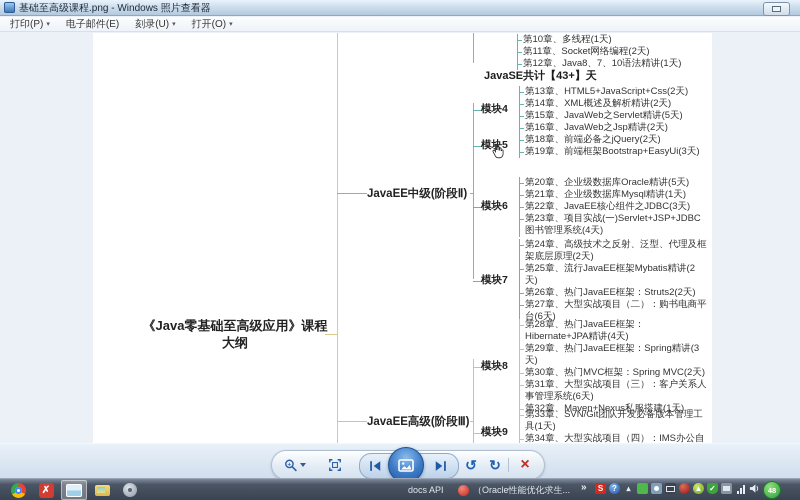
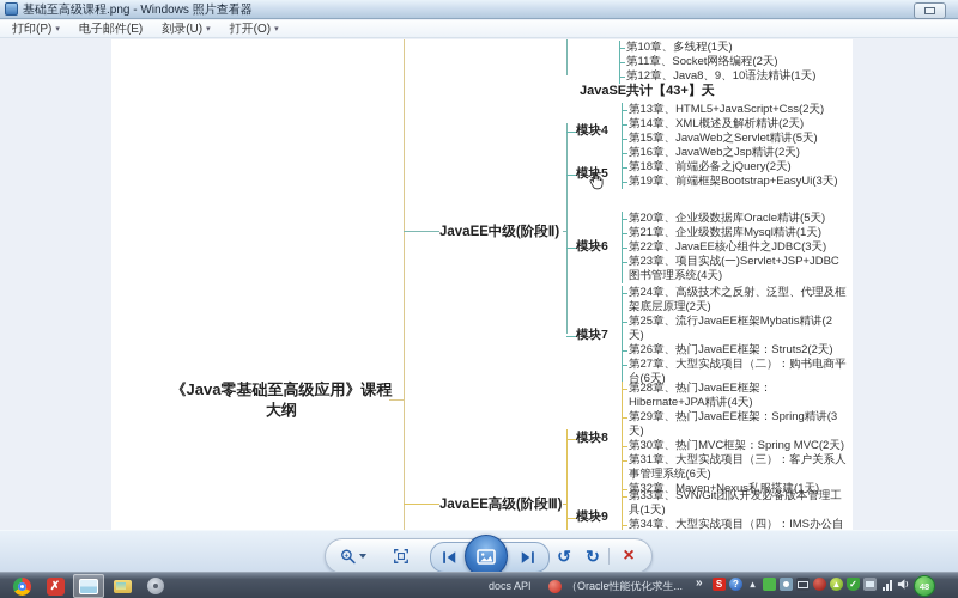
  基础至高级课程.png - Windows 照片查看器
  打印(P)
  电子邮件(E)
  刻录(U)
  打开(O)
  《Java零基础至高级应用》课程大纲
  JavaEE中级(阶段Ⅱ)
  JavaEE高级(阶段Ⅲ)
  JavaSE共计【43+】天
  第10章、多线程(1天)
  第11章、Socket网络编程(2天)
- 第12章、Java8、7、10语法精讲(1天)
+ 第12章、Java8、9、10语法精讲(1天)
  模块4
  第13章、HTML5+JavaScript+Css(2天)
  第14章、XML概述及解析精讲(2天)
  第15章、JavaWeb之Servlet精讲(5天)
  第16章、JavaWeb之Jsp精讲(2天)
  第18章、前端必备之jQuery(2天)
  第19章、前端框架Bootstrap+EasyUi(3天)
  模块6
  第20章、企业级数据库Oracle精讲(5天)
  第21章、企业级数据库Mysql精讲(1天)
  第22章、JavaEE核心组件之JDBC(3天)
  第23章、项目实战(一)Servlet+JSP+JDBC图书管理系统(4天)
  模块7
  第24章、高级技术之反射、泛型、代理及框架底层原理(2天)
  第25章、流行JavaEE框架Mybatis精讲(2天)
  第26章、热门JavaEE框架：Struts2(2天)
  第27章、大型实战项目（二）：购书电商平台(6天)
  模块8
  第28章、热门JavaEE框架：Hibernate+JPA精讲(4天)
  第29章、热门JavaEE框架：Spring精讲(3天)
  第30章、热门MVC框架：Spring MVC(2天)
  第31章、大型实战项目（三）：客户关系人事管理系统(6天)
  模块9
  第33章、SVN/Git团队开发必备版本管理工具(1天)
  第34章、大型实战项目（四）：IMS办公自
  ↺
  ↻
  ×
  ✗
  docs API
  （Oracle性能优化求生...
  »
  S
  ?
  ▴
  ▲
  ✓
  48
